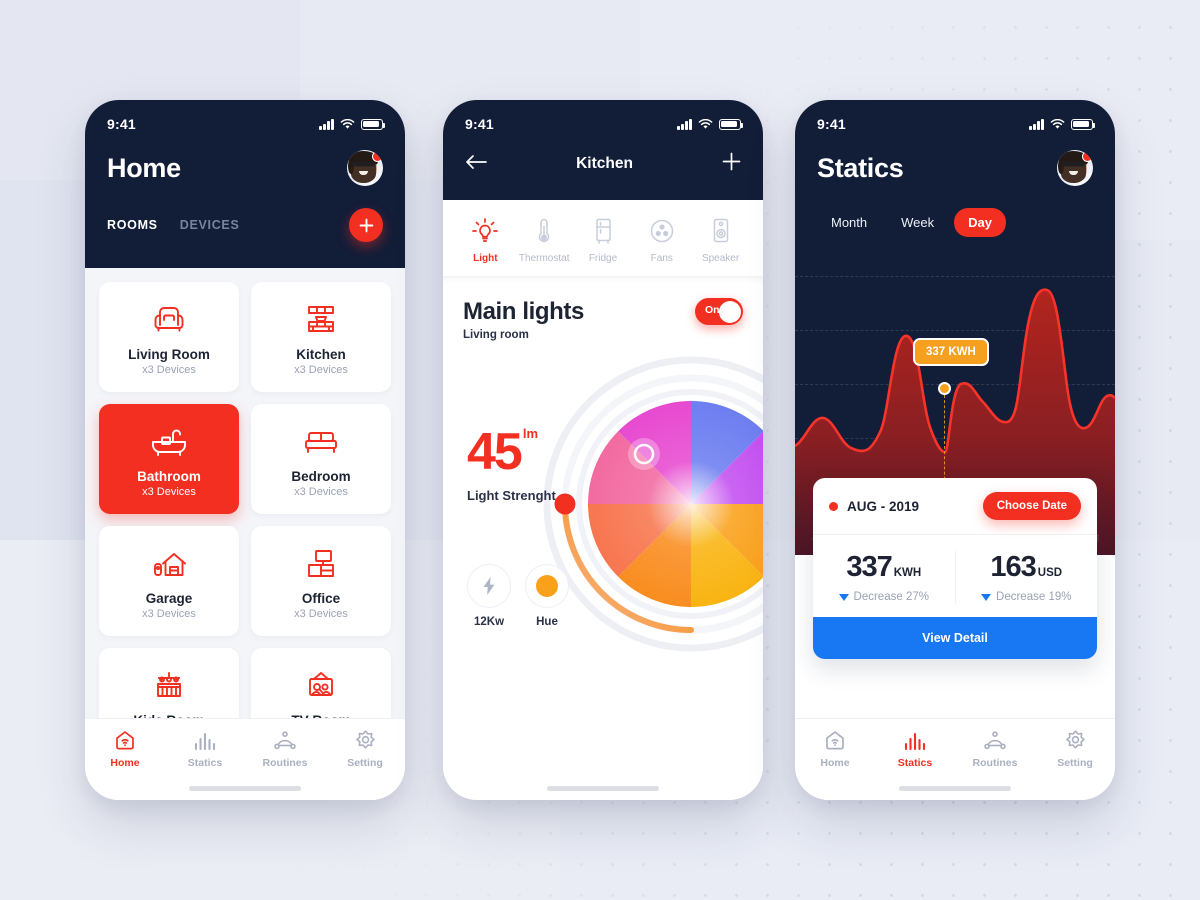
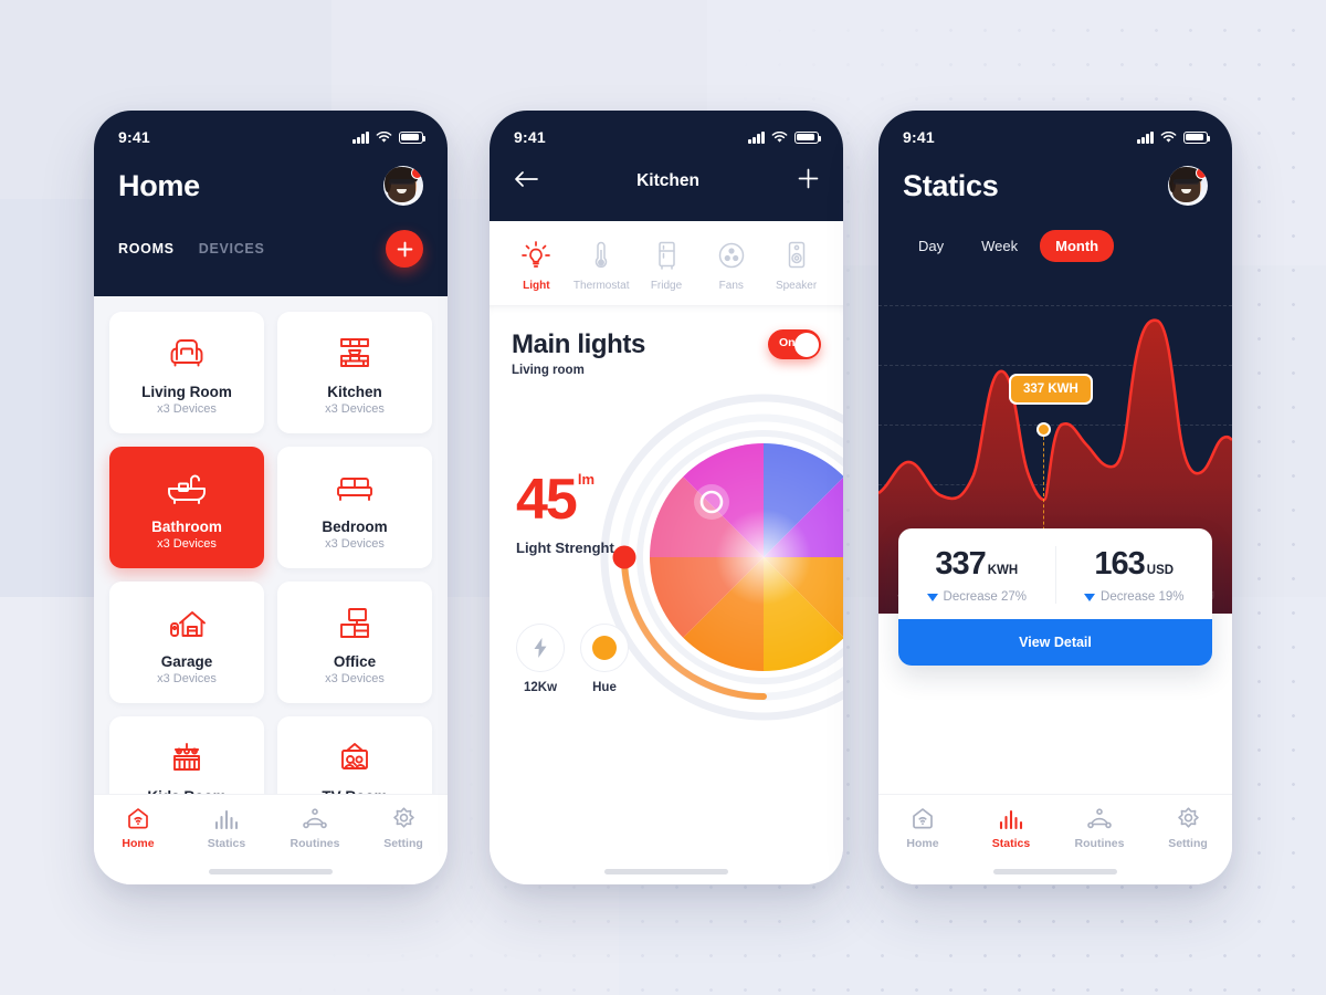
  9:41
  Home
  ROOMS
  DEVICES
  Living Room
  x3 Devices
  Kitchen
  x3 Devices
  Bathroom
  x3 Devices
  Bedroom
  x3 Devices
  Garage
  x3 Devices
  Office
  x3 Devices
  Home
  Statics
  Routines
  Setting
  9:41
  Kitchen
  Light
  Thermostat
  Fridge
  Fans
  Speaker
  Main lights
  Living room
  On
  45 lm
  Light Strenght
  12Kw
  Hue
  9:41
  Statics
- Month
+ Day
  Week
- Day
+ Month
  337 KWH
- AUG - 2019
- Choose Date
  337 KWH
  Decrease 27%
  163 USD
  Decrease 19%
  View Detail
  Home
  Statics
  Routines
  Setting
